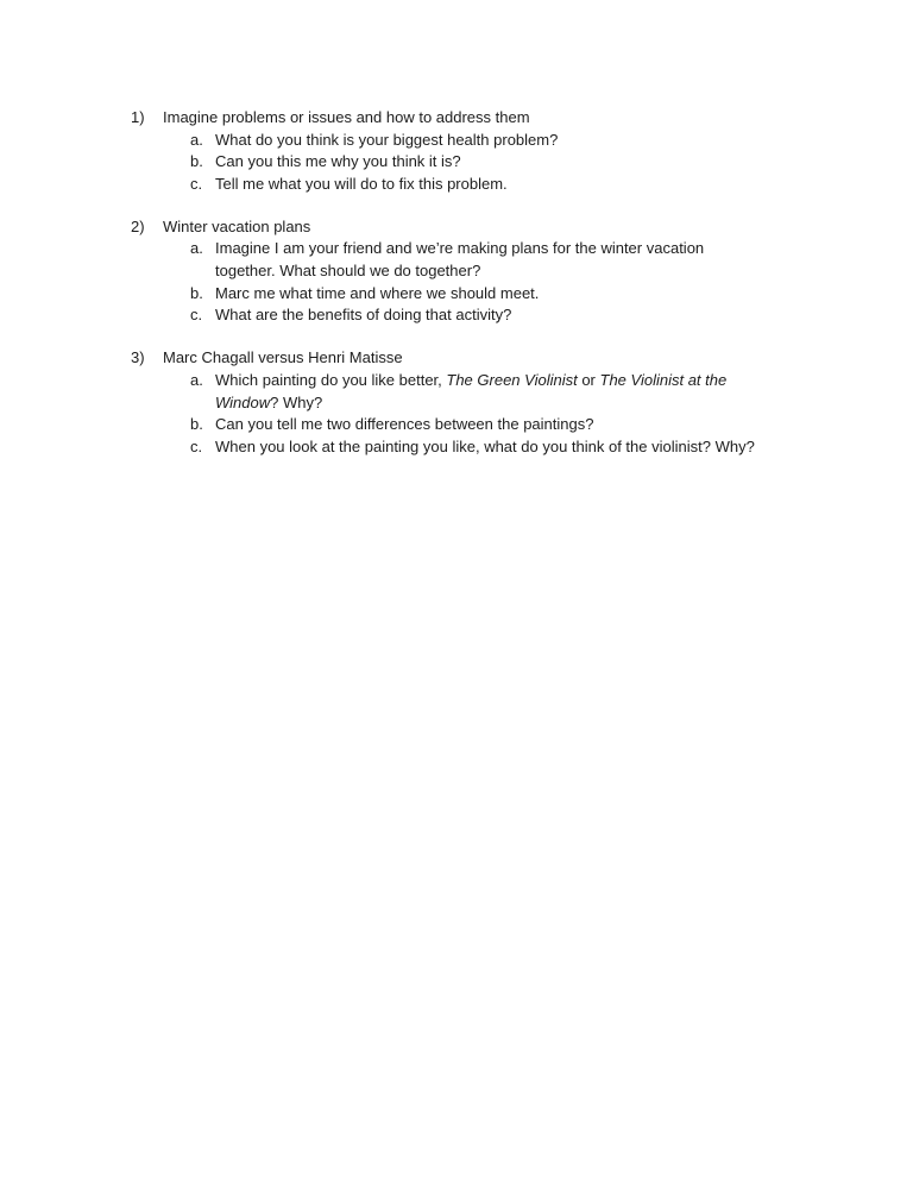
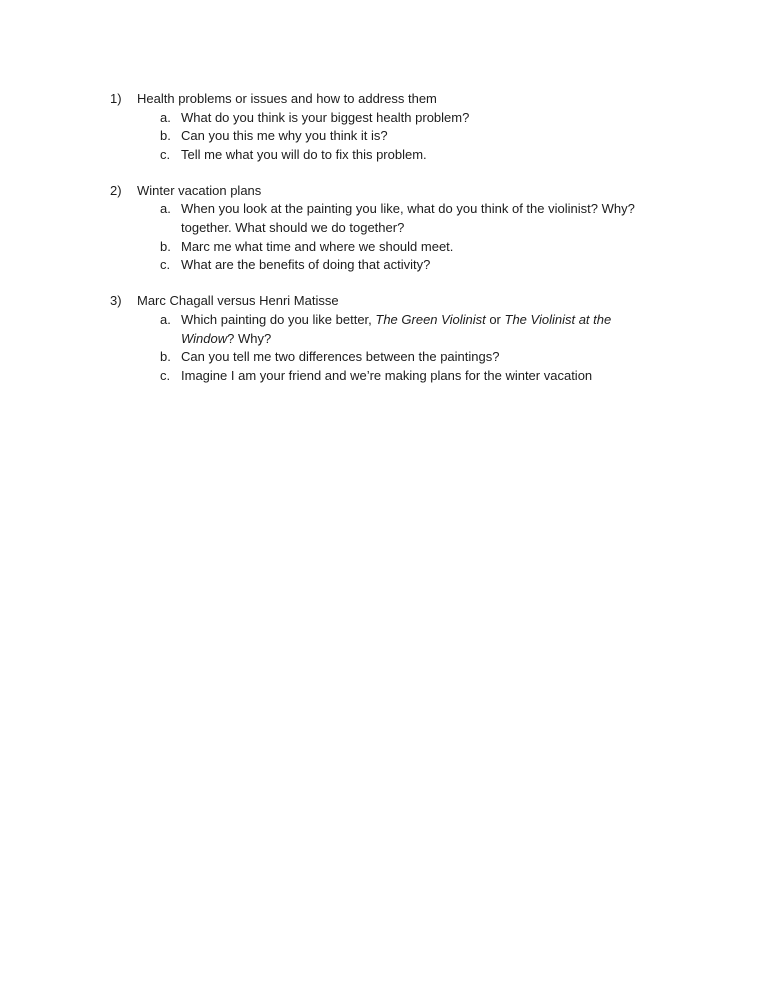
  1)
- Imagine problems or issues and how to address them
+ Health problems or issues and how to address them
  a.
  What do you think is your biggest health problem?
  b.
  Can you this me why you think it is?
  c.
  Tell me what you will do to fix this problem.
  2)
  Winter vacation plans
  a.
- Imagine I am your friend and we’re making plans for the winter vacation
+ When you look at the painting you like, what do you think of the violinist? Why?
  together. What should we do together?
  b.
  Marc me what time and where we should meet.
  c.
  What are the benefits of doing that activity?
  3)
  Marc Chagall versus Henri Matisse
  a.
  Which painting do you like better, The Green Violinist or The Violinist at the
  Window? Why?
  b.
  Can you tell me two differences between the paintings?
  c.
- When you look at the painting you like, what do you think of the violinist? Why?
+ Imagine I am your friend and we’re making plans for the winter vacation
